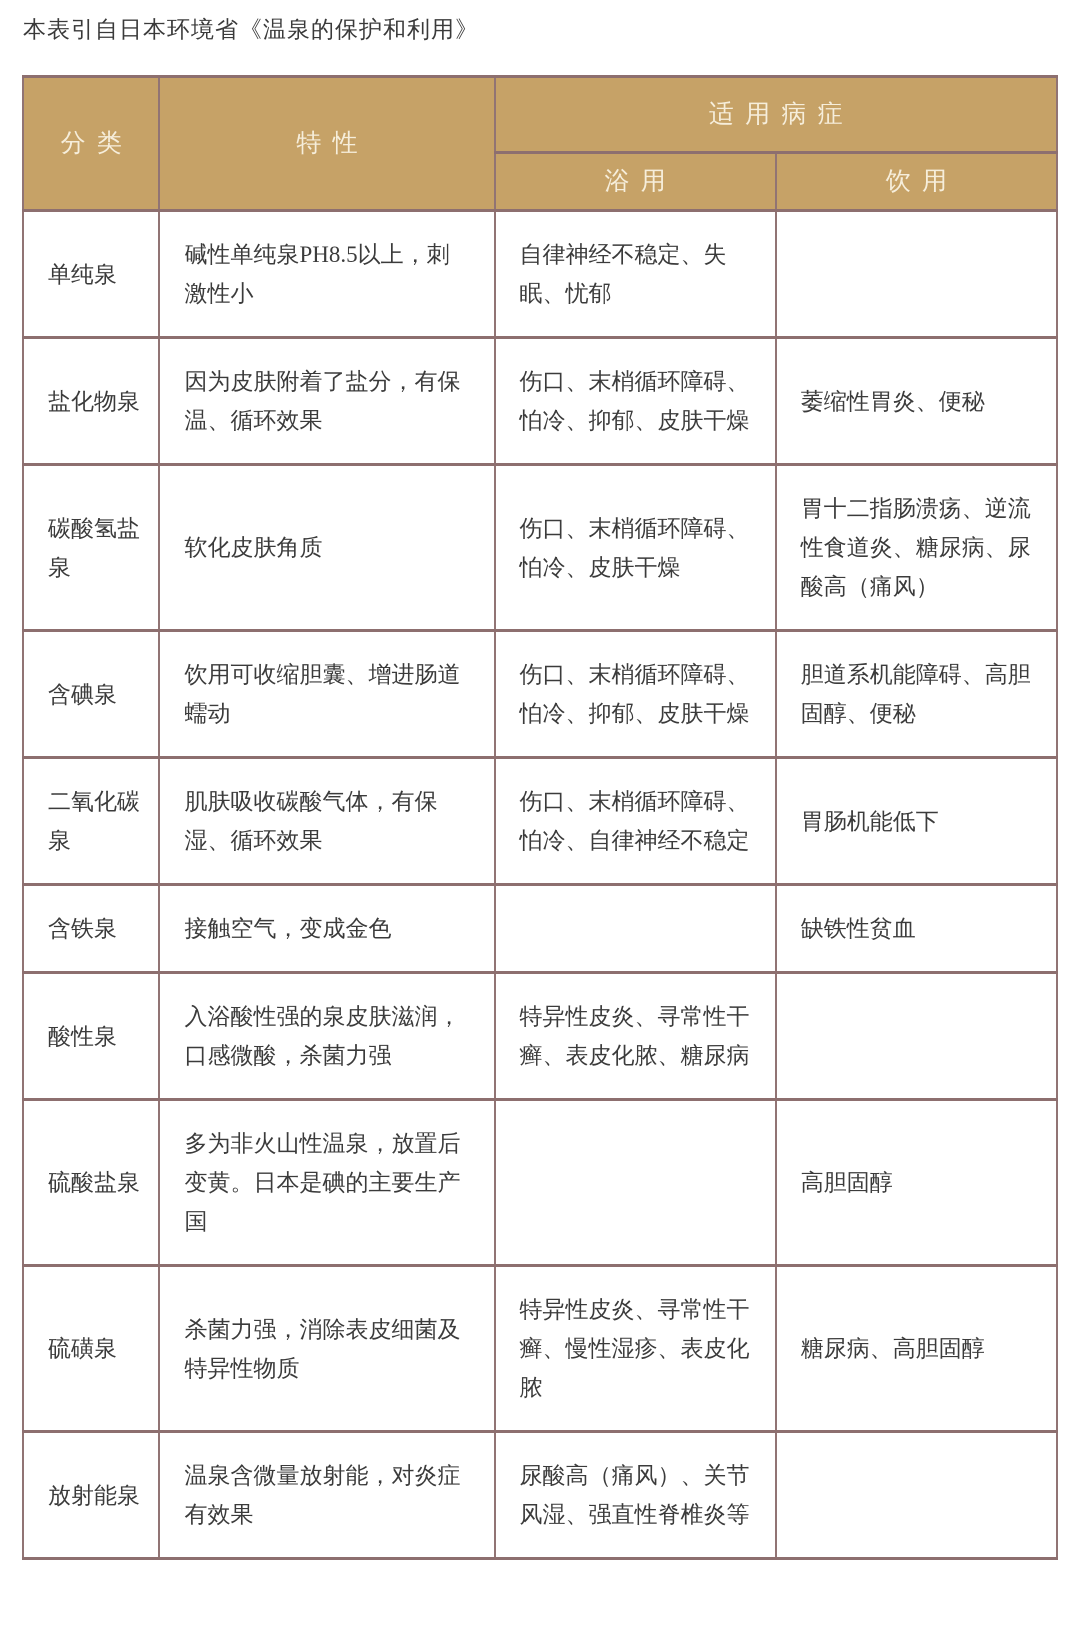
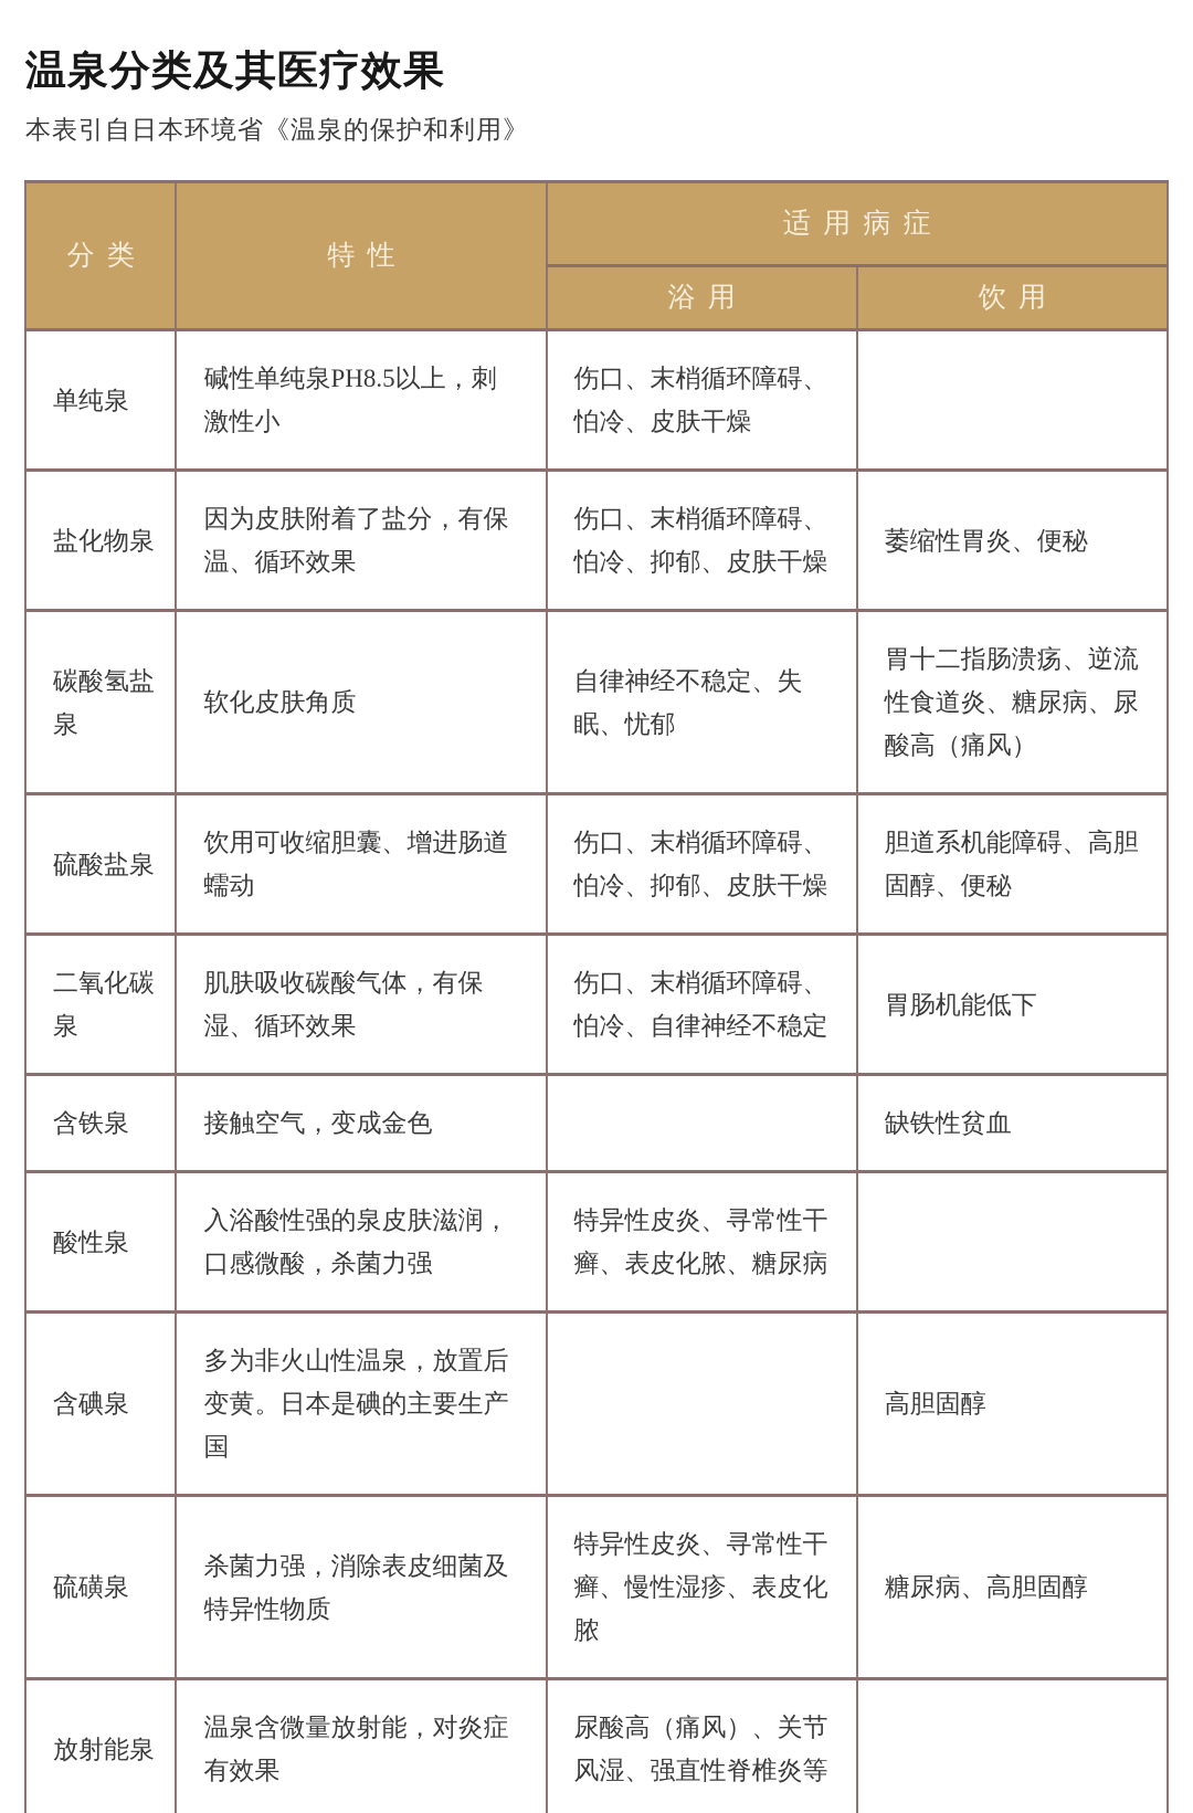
+ 温泉分类及其医疗效果
  本表引自日本环境省《温泉的保护和利用》
  分类	特性	适用病症
  浴用	饮用
- 单纯泉	碱性单纯泉PH8.5以上，刺激性小	自律神经不稳定、失眠、忧郁
+ 单纯泉	碱性单纯泉PH8.5以上，刺激性小	伤口、末梢循环障碍、怕冷、皮肤干燥
  盐化物泉	因为皮肤附着了盐分，有保温、循环效果	伤口、末梢循环障碍、怕冷、抑郁、皮肤干燥	萎缩性胃炎、便秘
- 碳酸氢盐泉	软化皮肤角质	伤口、末梢循环障碍、怕冷、皮肤干燥	胃十二指肠溃疡、逆流性食道炎、糖尿病、尿酸高（痛风）
+ 碳酸氢盐泉	软化皮肤角质	自律神经不稳定、失眠、忧郁	胃十二指肠溃疡、逆流性食道炎、糖尿病、尿酸高（痛风）
- 含碘泉	饮用可收缩胆囊、增进肠道蠕动	伤口、末梢循环障碍、怕冷、抑郁、皮肤干燥	胆道系机能障碍、高胆固醇、便秘
+ 硫酸盐泉	饮用可收缩胆囊、增进肠道蠕动	伤口、末梢循环障碍、怕冷、抑郁、皮肤干燥	胆道系机能障碍、高胆固醇、便秘
  二氧化碳泉	肌肤吸收碳酸气体，有保湿、循环效果	伤口、末梢循环障碍、怕冷、自律神经不稳定	胃肠机能低下
  含铁泉	接触空气，变成金色		缺铁性贫血
  酸性泉	入浴酸性强的泉皮肤滋润，口感微酸，杀菌力强	特异性皮炎、寻常性干癣、表皮化脓、糖尿病
- 硫酸盐泉	多为非火山性温泉，放置后变黄。日本是碘的主要生产国		高胆固醇
+ 含碘泉	多为非火山性温泉，放置后变黄。日本是碘的主要生产国		高胆固醇
  硫磺泉	杀菌力强，消除表皮细菌及特异性物质	特异性皮炎、寻常性干癣、慢性湿疹、表皮化脓	糖尿病、高胆固醇
  放射能泉	温泉含微量放射能，对炎症有效果	尿酸高（痛风）、关节风湿、强直性脊椎炎等
